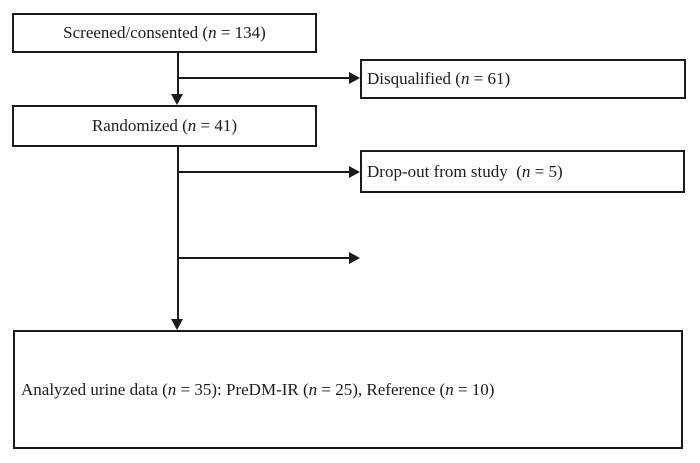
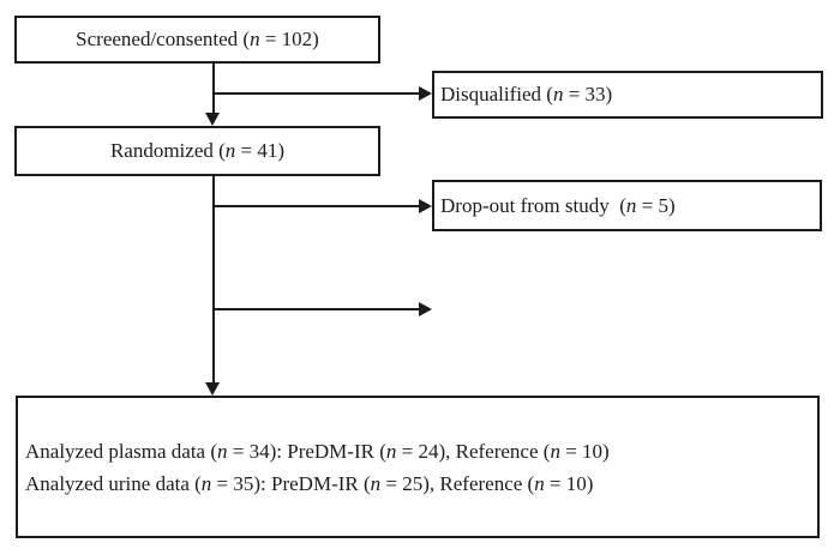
- Screened/consented (n = 134)
+ Screened/consented (n = 102)
  Randomized (n = 41)
- Disqualified (n = 61)
+ Disqualified (n = 33)
  Drop-out from study (n = 5)
+ Analyzed plasma data (n = 34): PreDM-IR (n = 24), Reference (n = 10)
  Analyzed urine data (n = 35): PreDM-IR (n = 25), Reference (n = 10)
